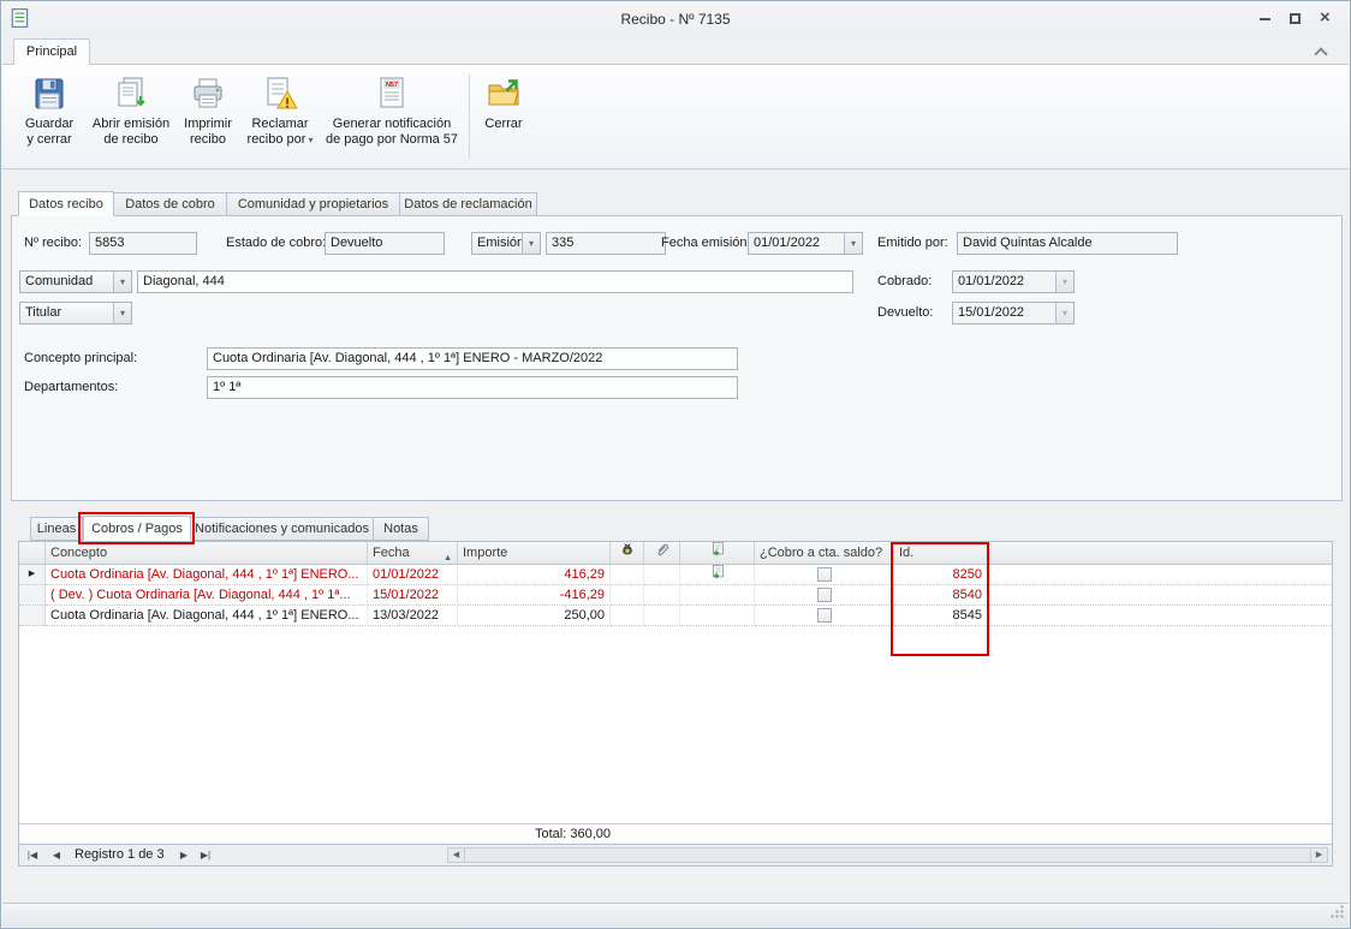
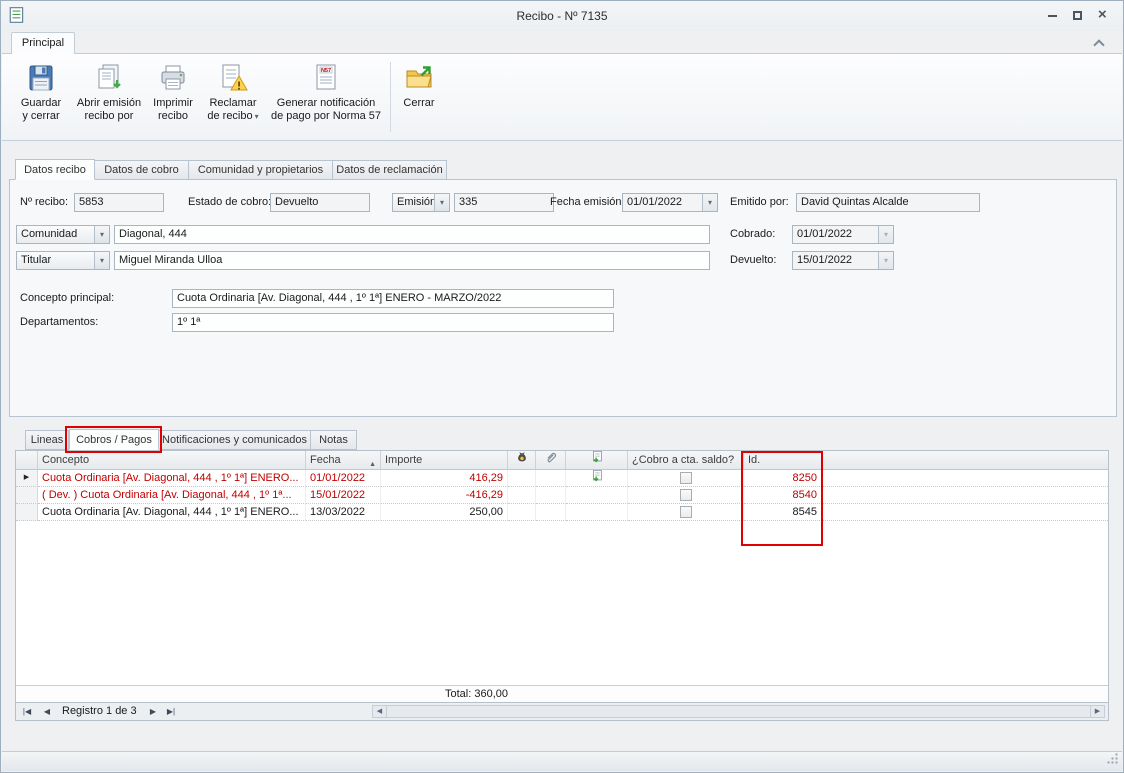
  Recibo - Nº 7135
  ×
  Principal
  Guardar
  y cerrar
  Abrir emisión
- de recibo
+ recibo por
  Imprimir
  recibo
  Reclamar
- recibo por ▾
+ de recibo ▾
  Generar notificación
  de pago por Norma 57
  Cerrar
  Datos recibo
  Datos de cobro
  Comunidad y propietarios
  Datos de reclamación
  Nº recibo:
  5853
  Estado de cobro
  Devuelto
  Emisió
  ▾
  335
  Fecha emisión
  01/01/2022
  ▾
  Emitido por:
  David Quintas Alcalde
  Comunidad
  ▾
  Diagonal, 444
  Cobrado:
  01/01/2022
  ▾
  Titular
  ▾
+ Miguel Miranda Ulloa
  Devuelto:
  15/01/2022
  ▾
  Concepto principal:
  Cuota Ordinaria [Av. Diagonal, 444 , 1º 1ª] ENERO - MARZO/2022
  Departamentos:
  1º 1ª
  Lineas
  Cobros / Pagos
  Notificaciones y comunicados
  Notas
  Concepto
  Fecha
  Importe
  ¿Cobro a cta. saldo?
  Id.
  Cuota Ordinaria [Av. Diagonal, 444 , 1º 1ª] ENERO...
  01/01/2022
  416,29
  8250
  ( Dev. ) Cuota Ordinaria [Av. Diagonal, 444 , 1º 1ª...
  15/01/2022
  -416,29
  8540
  Cuota Ordinaria [Av. Diagonal, 444 , 1º 1ª] ENERO...
  13/03/2022
  250,00
  8545
  Total: 360,00
  |◀
  ◀
  Registro 1 de 3
  ▶
  ▶|
